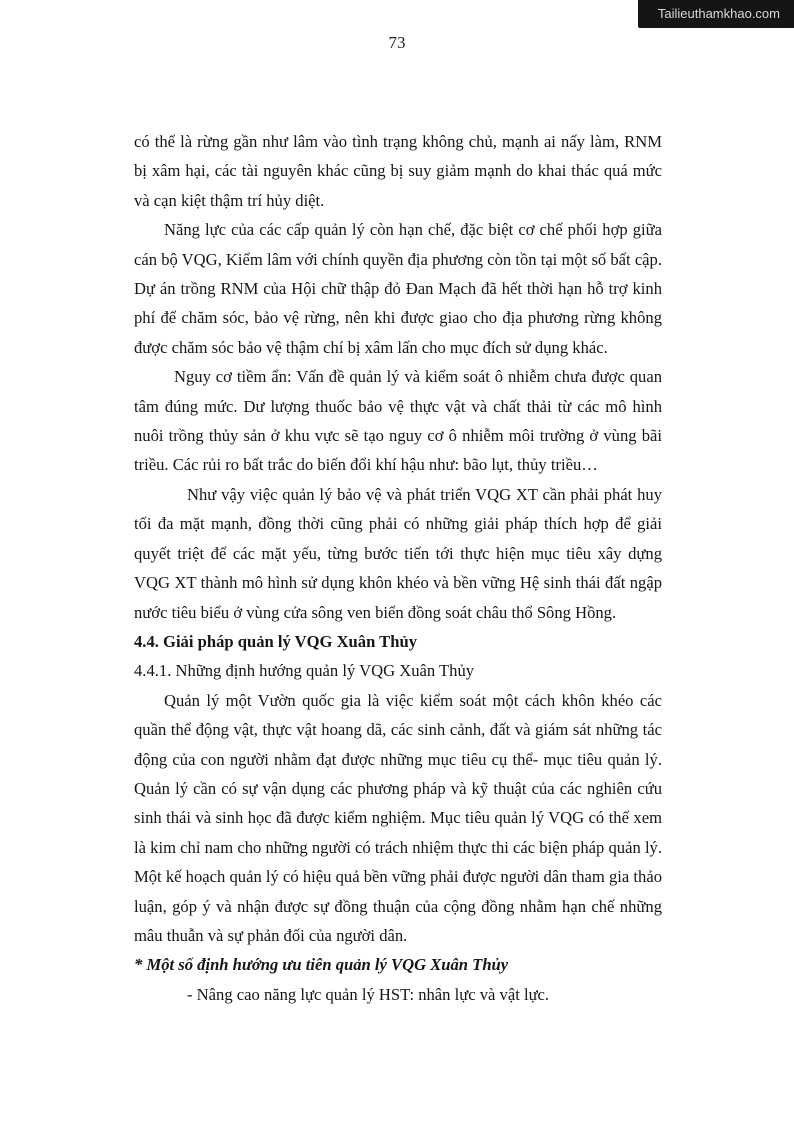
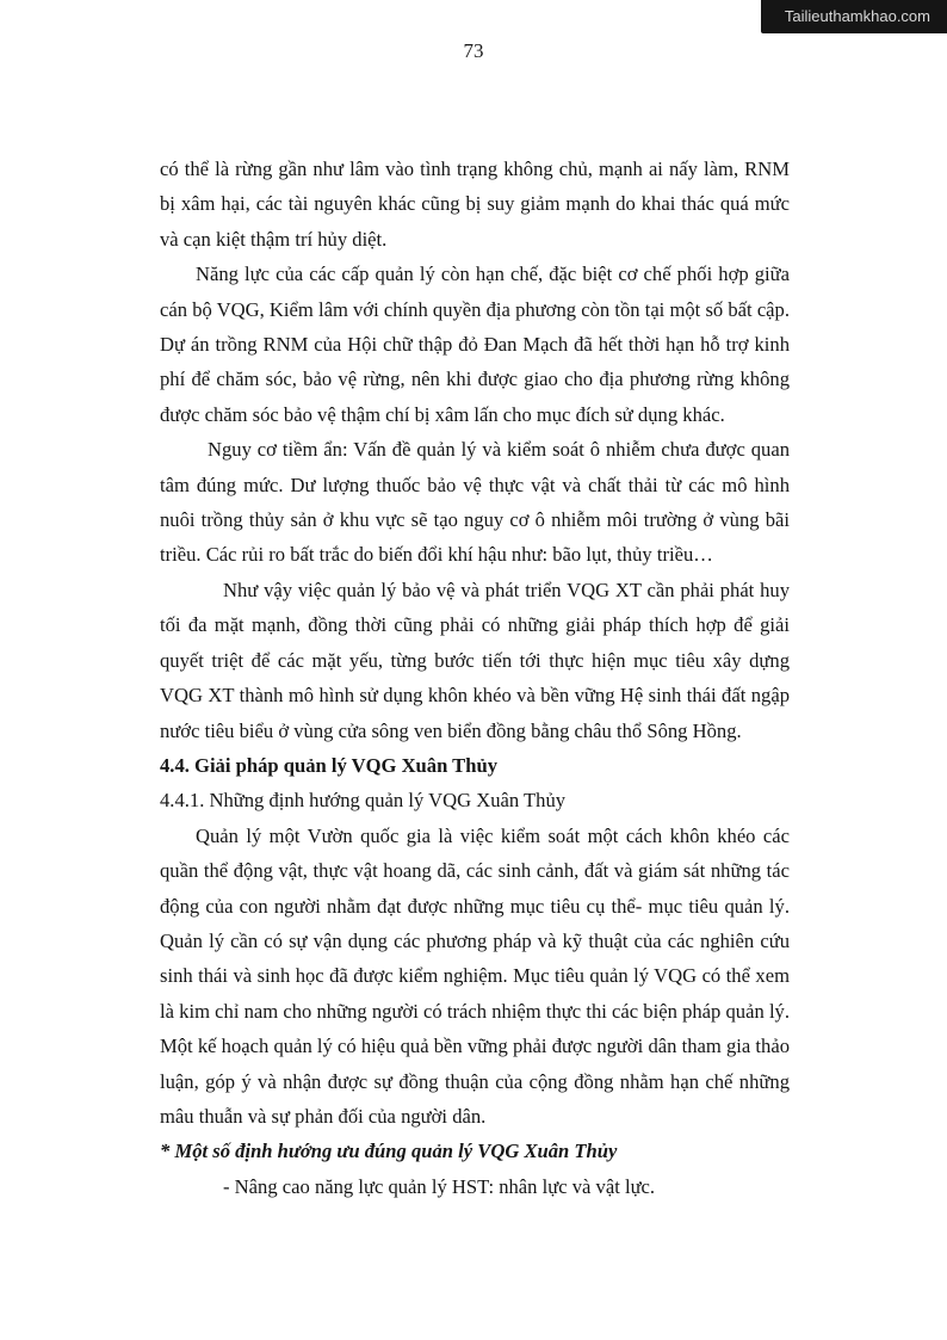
  Tailieuthamkhao.com
  73
  có thể là rừng gần như lâm vào tình trạng không chủ, mạnh ai nấy làm, RNM bị xâm hại, các tài nguyên khác cũng bị suy giảm mạnh do khai thác quá mức và cạn kiệt thậm trí hủy diệt.
  Năng lực của các cấp quản lý còn hạn chế, đặc biệt cơ chế phối hợp giữa cán bộ VQG, Kiểm lâm với chính quyền địa phương còn tồn tại một số bất cập. Dự án trồng RNM của Hội chữ thập đỏ Đan Mạch đã hết thời hạn hỗ trợ kinh phí để chăm sóc, bảo vệ rừng, nên khi được giao cho địa phương rừng không được chăm sóc bảo vệ thậm chí bị xâm lấn cho mục đích sử dụng khác.
  Nguy cơ tiềm ẩn: Vấn đề quản lý và kiểm soát ô nhiễm chưa được quan tâm đúng mức. Dư lượng thuốc bảo vệ thực vật và chất thải từ các mô hình nuôi trồng thủy sản ở khu vực sẽ tạo nguy cơ ô nhiễm môi trường ở vùng bãi triều. Các rủi ro bất trắc do biến đổi khí hậu như: bão lụt, thủy triều…
- Như vậy việc quản lý bảo vệ và phát triển VQG XT cần phải phát huy tối đa mặt mạnh, đồng thời cũng phải có những giải pháp thích hợp để giải quyết triệt để các mặt yếu, từng bước tiến tới thực hiện mục tiêu xây dựng VQG XT thành mô hình sử dụng khôn khéo và bền vững Hệ sinh thái đất ngập nước tiêu biểu ở vùng cửa sông ven biển đồng soát châu thổ Sông Hồng.
+ Như vậy việc quản lý bảo vệ và phát triển VQG XT cần phải phát huy tối đa mặt mạnh, đồng thời cũng phải có những giải pháp thích hợp để giải quyết triệt để các mặt yếu, từng bước tiến tới thực hiện mục tiêu xây dựng VQG XT thành mô hình sử dụng khôn khéo và bền vững Hệ sinh thái đất ngập nước tiêu biểu ở vùng cửa sông ven biển đồng bằng châu thổ Sông Hồng.
  4.4. Giải pháp quản lý VQG Xuân Thủy
  4.4.1. Những định hướng quản lý VQG Xuân Thủy
  Quản lý một Vườn quốc gia là việc kiểm soát một cách khôn khéo các quần thể động vật, thực vật hoang dã, các sinh cảnh, đất và giám sát những tác động của con người nhằm đạt được những mục tiêu cụ thể- mục tiêu quản lý. Quản lý cần có sự vận dụng các phương pháp và kỹ thuật của các nghiên cứu sinh thái và sinh học đã được kiểm nghiệm. Mục tiêu quản lý VQG có thể xem là kim chỉ nam cho những người có trách nhiệm thực thi các biện pháp quản lý. Một kế hoạch quản lý có hiệu quả bền vững phải được người dân tham gia thảo luận, góp ý và nhận được sự đồng thuận của cộng đồng nhằm hạn chế những mâu thuẫn và sự phản đối của người dân.
- * Một số định hướng ưu tiên quản lý VQG Xuân Thủy
+ * Một số định hướng ưu đúng quản lý VQG Xuân Thủy
  - Nâng cao năng lực quản lý HST: nhân lực và vật lực.
